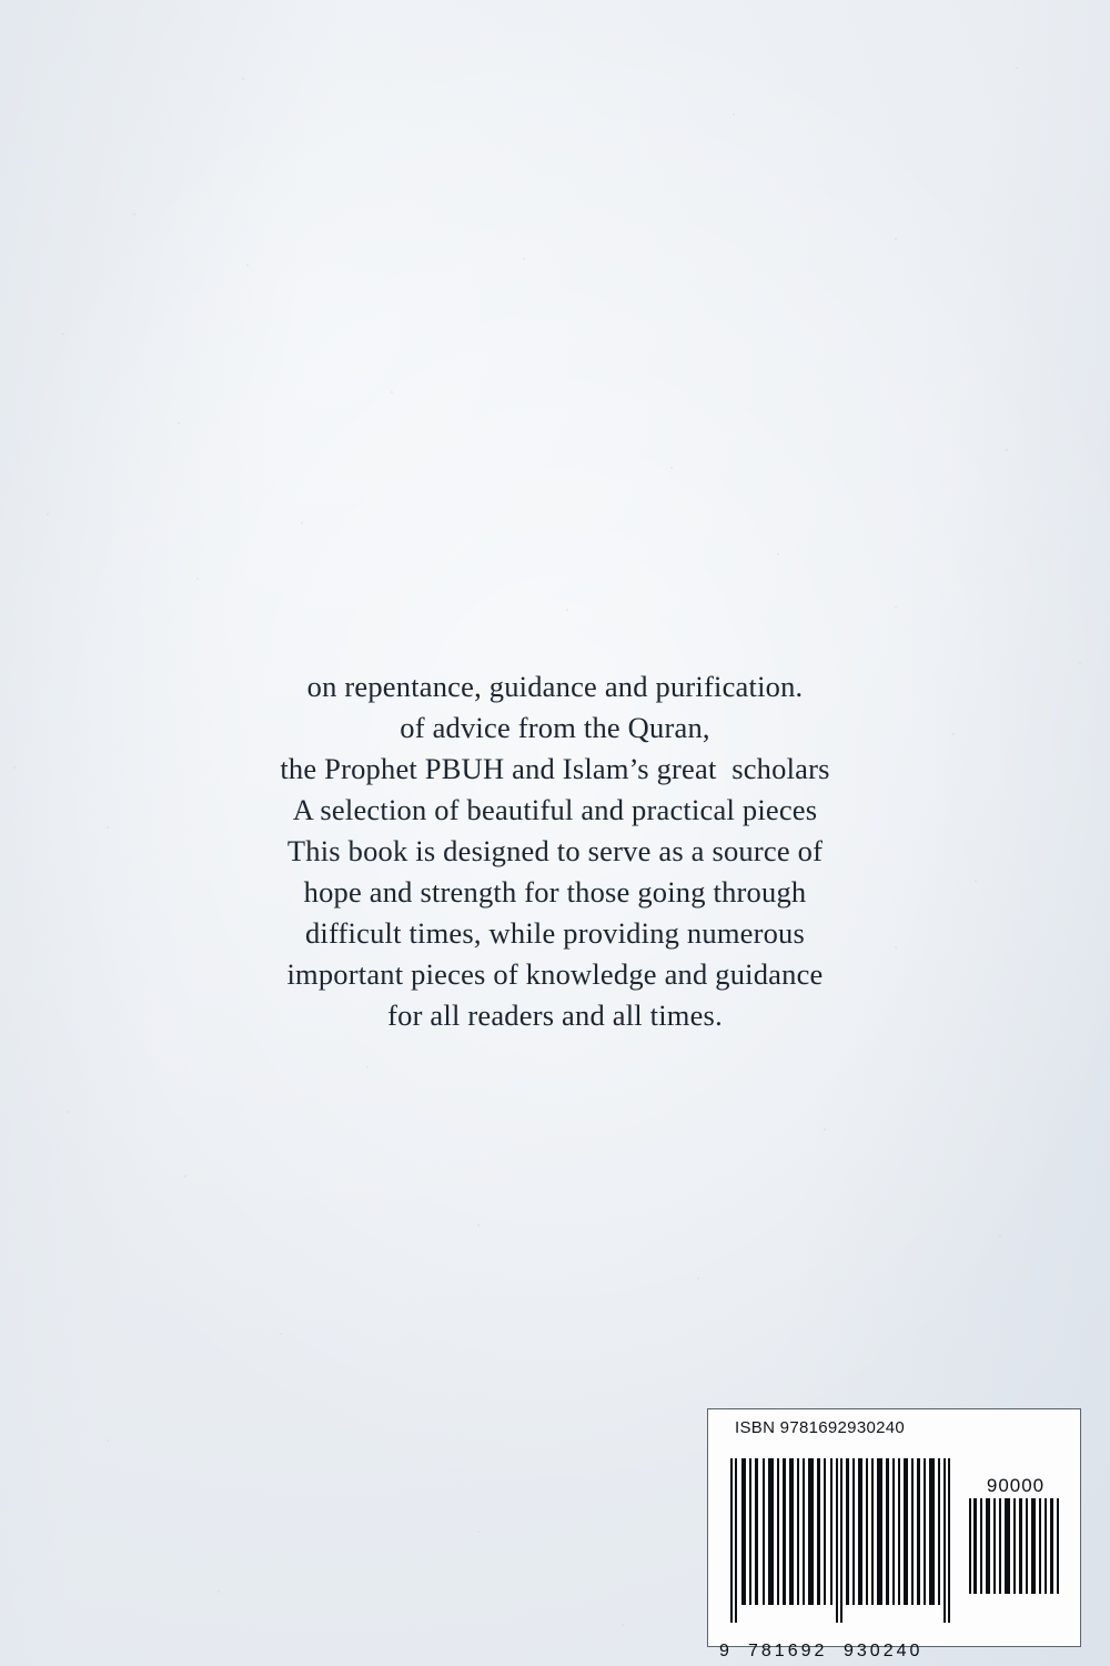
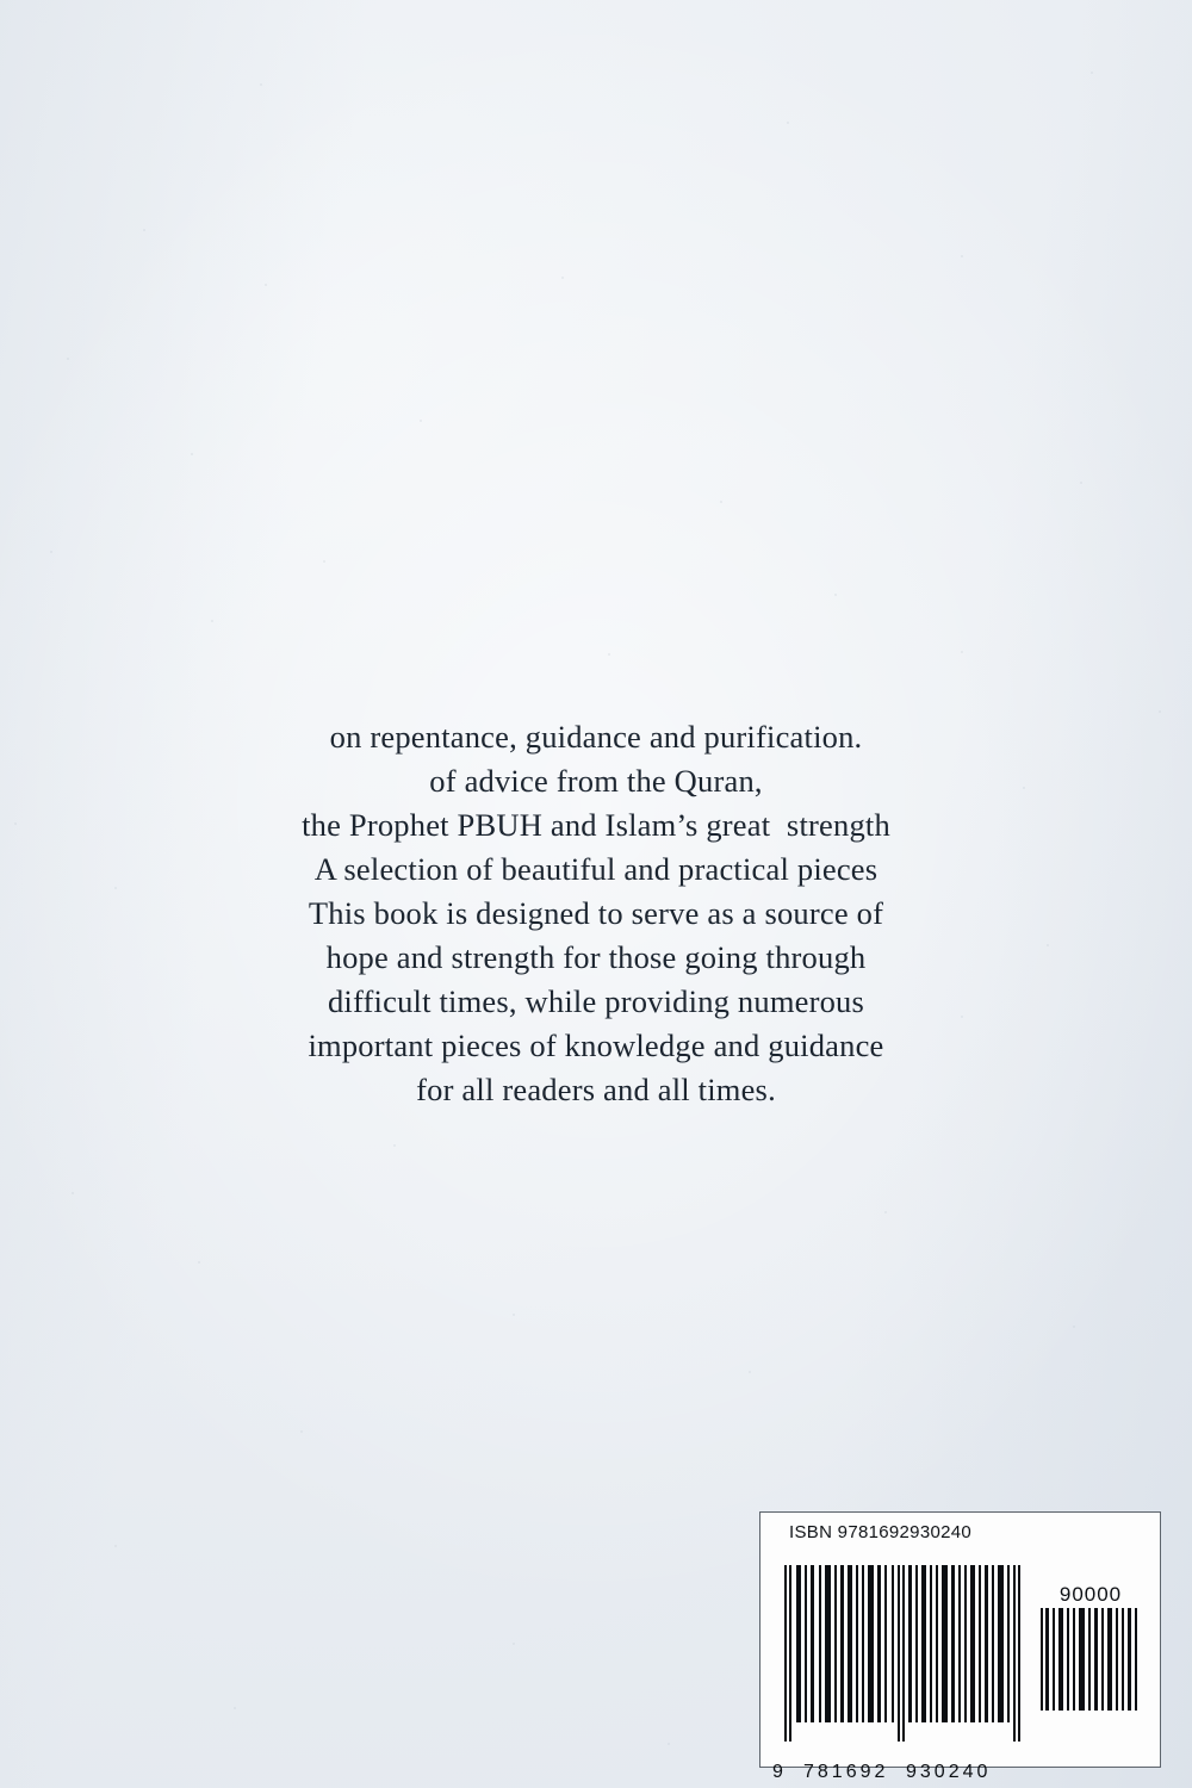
  on repentance, guidance and purification.
  of advice from the Quran,
- the Prophet PBUH and Islam’s great scholars
+ the Prophet PBUH and Islam’s great strength
  A selection of beautiful and practical pieces
  This book is designed to serve as a source of
  hope and strength for those going through
  difficult times, while providing numerous
  important pieces of knowledge and guidance
  for all readers and all times.
  ISBN 9781692930240
  90000
  9
  781692
  930240
